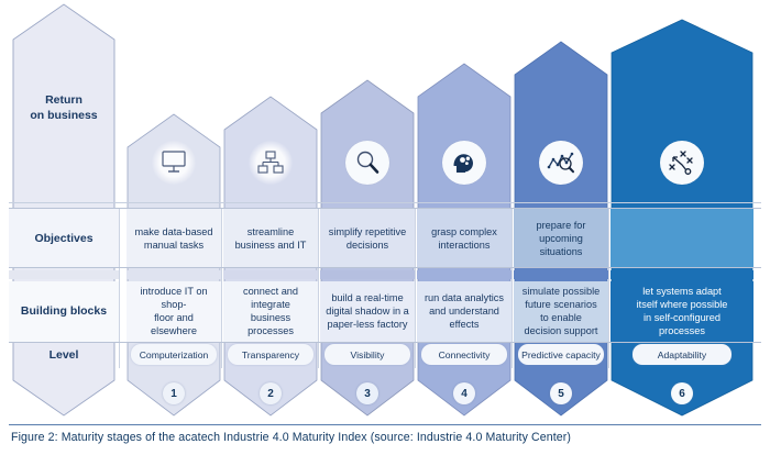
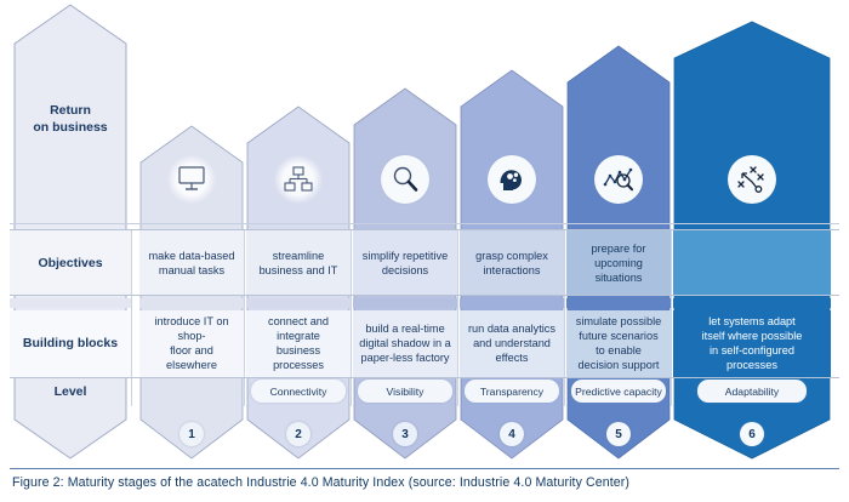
  Return
  on business
  Objectives
  Building blocks
  Level
  make data-based
  manual tasks
  streamline
  business and IT
  simplify repetitive
  decisions
  grasp complex
  interactions
  prepare for
  upcoming situations
  introduce IT on shop-
  floor and elsewhere
  connect and integrate
  business processes
  build a real-time
  digital shadow in a
  paper-less factory
  run data analytics
  and understand effects
  simulate possible
  future scenarios
  to enable
  decision support
  let systems adapt
  itself where possible
  in self-configured
  processes
- Computerization
- Transparency
+ Connectivity
  Visibility
- Connectivity
+ Transparency
  Predictive capacity
  Adaptability
  1
  2
  3
  4
  5
  6
  Figure 2: Maturity stages of the acatech Industrie 4.0 Maturity Index (source: Industrie 4.0 Maturity Center)
